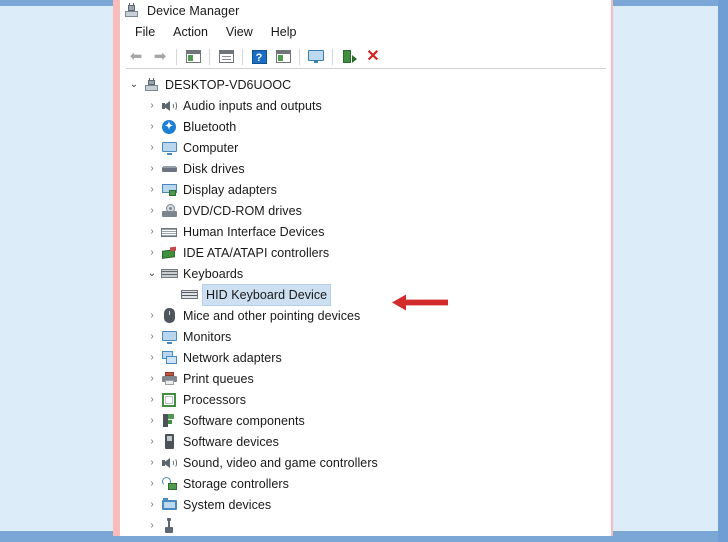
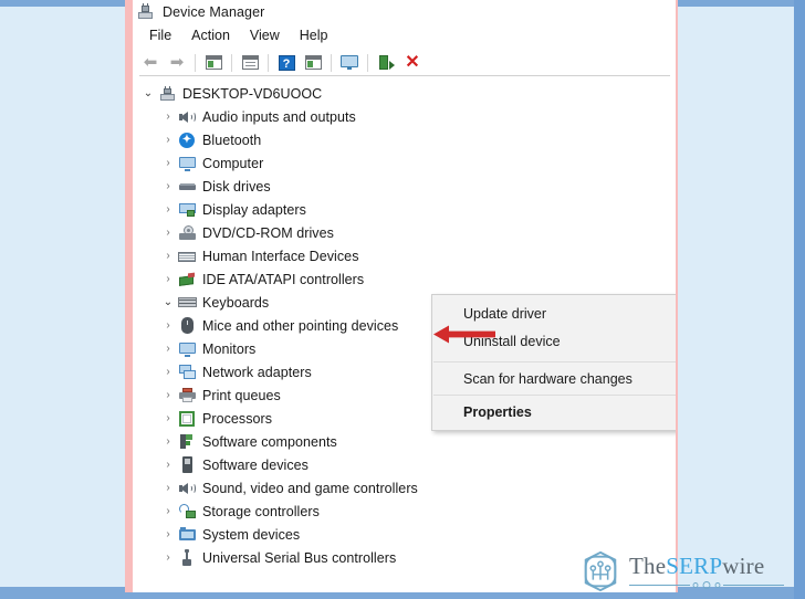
  Device Manager
  File
  Action
  View
  Help
  ⬅
  ➡
  ?
  ✕
  ⌄
  DESKTOP-VD6UOOC
  ›
  Audio inputs and outputs
  ›
  ✦
  Bluetooth
  ›
  Computer
  ›
  Disk drives
  ›
  Display adapters
  ›
  DVD/CD-ROM drives
  ›
  Human Interface Devices
  ›
  IDE ATA/ATAPI controllers
  ⌄
  Keyboards
- HID Keyboard Device
  ›
  Mice and other pointing devices
  ›
  Monitors
  ›
  Network adapters
  ›
  Print queues
  ›
  Processors
  ›
  Software components
  ›
  Software devices
  ›
  Sound, video and game controllers
  ›
  Storage controllers
  ›
  System devices
  ›
+ Universal Serial Bus controllers
+ Update driver
+ Uninstall device
+ Scan for hardware changes
+ Properties
+ TheSERPwire
